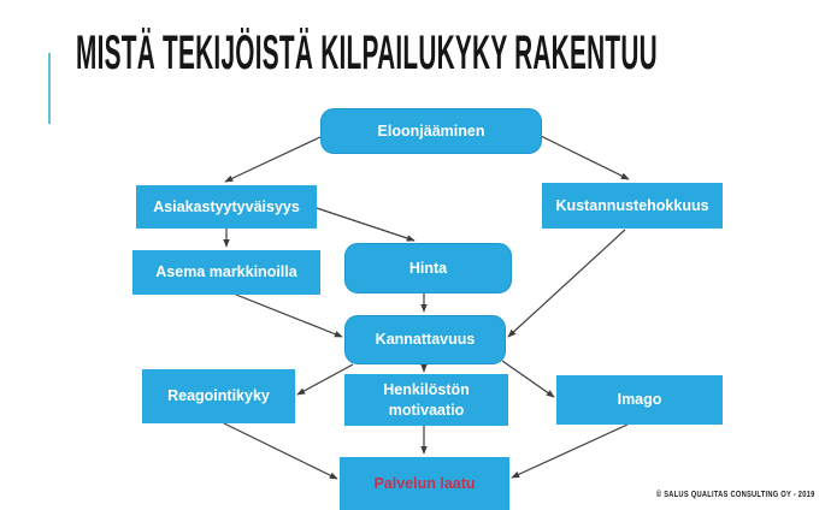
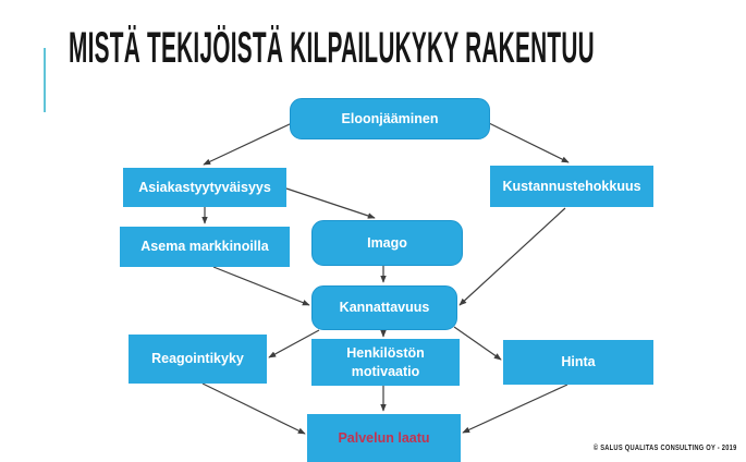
  MISTÄ TEKIJÖISTÄ KILPAILUKYKY RAKENTUU
  Eloonjääminen
  Asiakastyytyväisyys
  Kustannustehokkuus
  Asema markkinoilla
- Hinta
+ Imago
  Kannattavuus
  Reagointikyky
  Henkilöstön motivaatio
- Imago
+ Hinta
  Palvelun laatu
